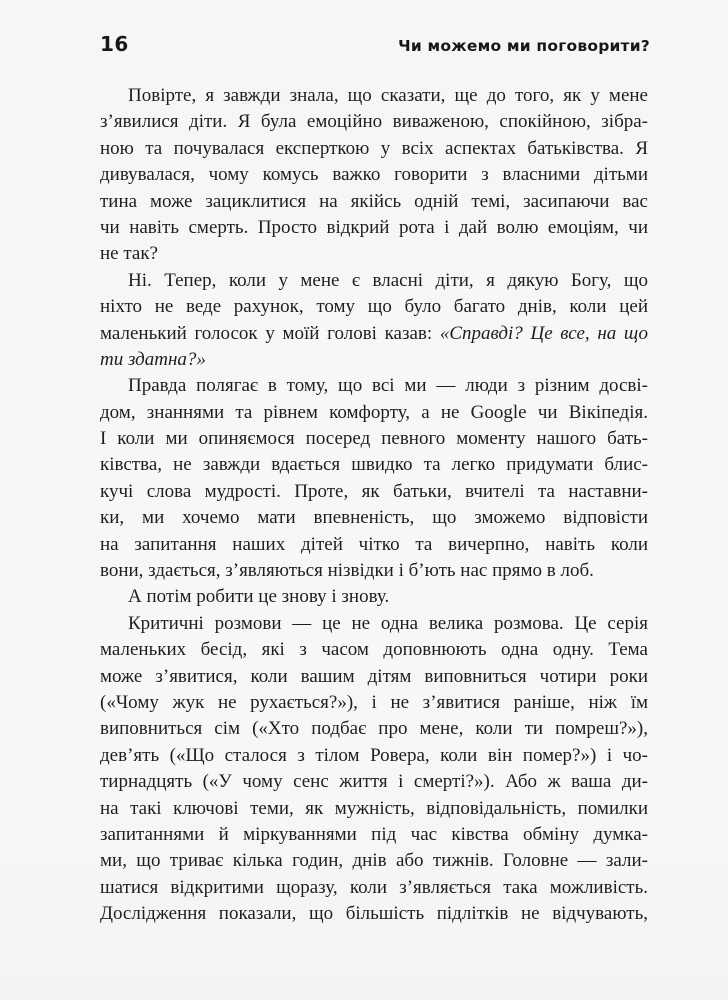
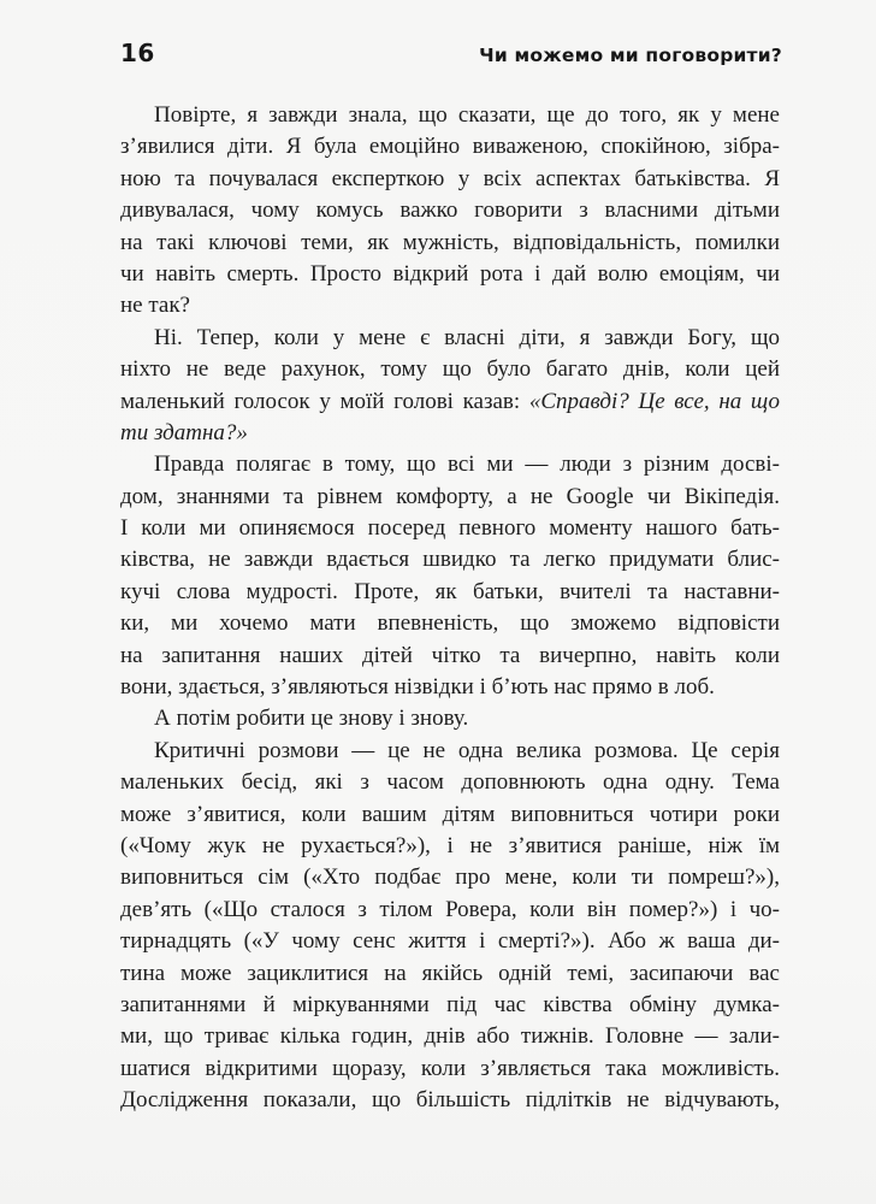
  16
  Чи можемо ми поговорити?
  Повірте, я завжди знала, що сказати, ще до того, як у мене
  з’явилися діти. Я була емоційно виваженою, спокійною, зібра-
  ною та почувалася експерткою у всіх аспектах батьківства. Я
  дивувалася, чому комусь важко говорити з власними дітьми
- тина може зациклитися на якійсь одній темі, засипаючи вас
+ на такі ключові теми, як мужність, відповідальність, помилки
  чи навіть смерть. Просто відкрий рота і дай волю емоціям, чи
  не так?
- Ні. Тепер, коли у мене є власні діти, я дякую Богу, що
+ Ні. Тепер, коли у мене є власні діти, я завжди Богу, що
  ніхто не веде рахунок, тому що було багато днів, коли цей
  маленький голосок у моїй голові казав: «Справді? Це все, на що
  ти здатна?»
  Правда полягає в тому, що всі ми — люди з різним досві-
  дом, знаннями та рівнем комфорту, а не Google чи Вікіпедія.
  І коли ми опиняємося посеред певного моменту нашого бать-
  ківства, не завжди вдається швидко та легко придумати блис-
  кучі слова мудрості. Проте, як батьки, вчителі та наставни-
  ки, ми хочемо мати впевненість, що зможемо відповісти
  на запитання наших дітей чітко та вичерпно, навіть коли
  вони, здається, з’являються нізвідки і б’ють нас прямо в лоб.
  А потім робити це знову і знову.
  Критичні розмови — це не одна велика розмова. Це серія
  маленьких бесід, які з часом доповнюють одна одну. Тема
  може з’явитися, коли вашим дітям виповниться чотири роки
  («Чому жук не рухається?»), і не з’явитися раніше, ніж їм
  виповниться сім («Хто подбає про мене, коли ти помреш?»),
  дев’ять («Що сталося з тілом Ровера, коли він помер?») і чо-
  тирнадцять («У чому сенс життя і смерті?»). Або ж ваша ди-
- на такі ключові теми, як мужність, відповідальність, помилки
+ тина може зациклитися на якійсь одній темі, засипаючи вас
  запитаннями й міркуваннями під час ківства обміну думка-
  ми, що триває кілька годин, днів або тижнів. Головне — зали-
  шатися відкритими щоразу, коли з’являється така можливість.
  Дослідження показали, що більшість підлітків не відчувають,
